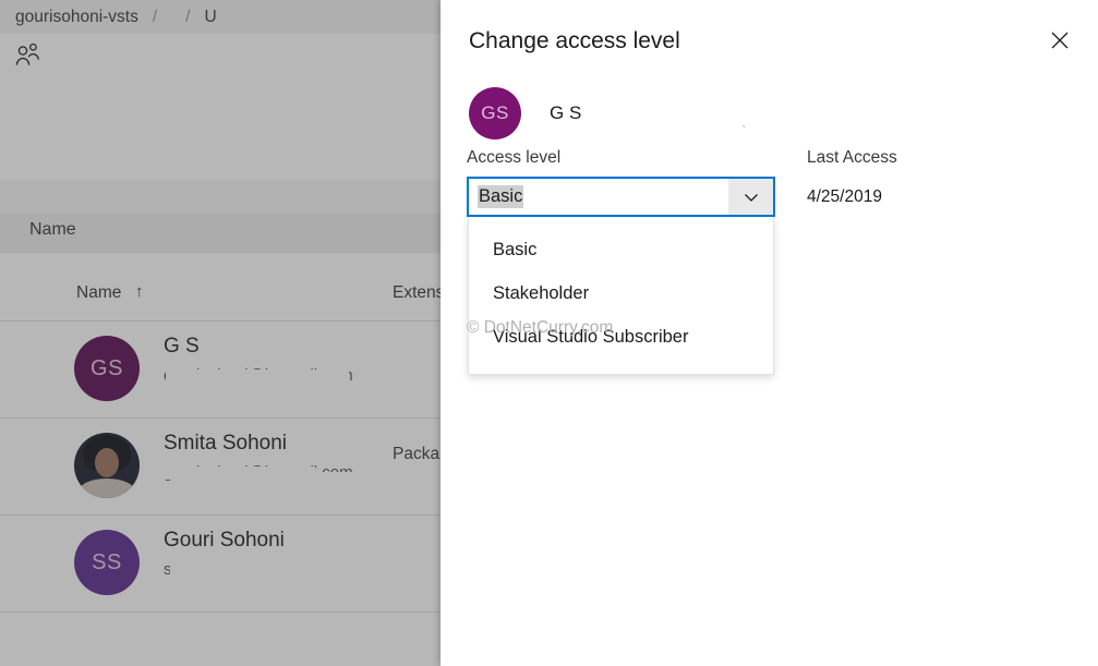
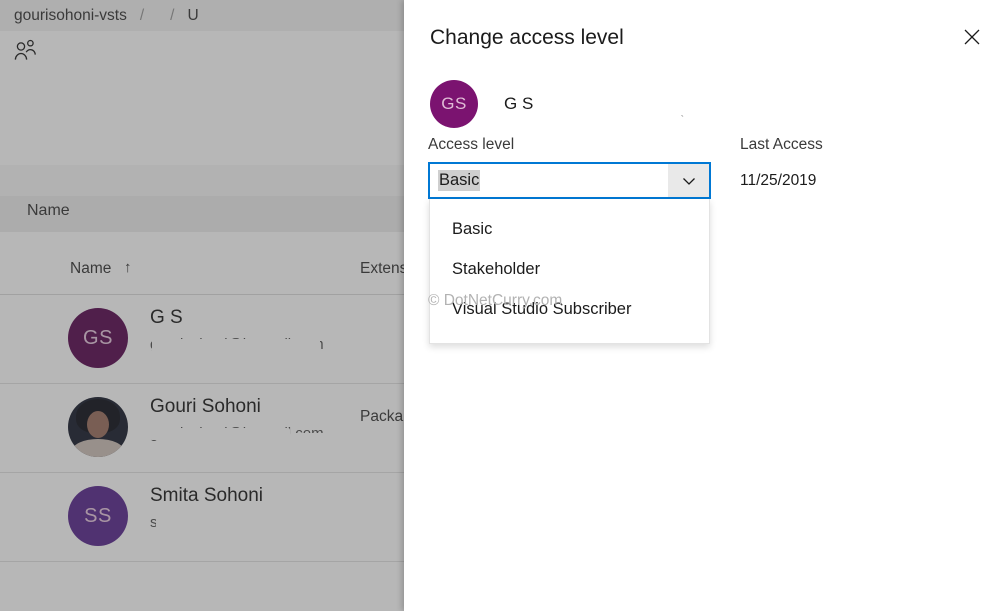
  gourisohoni-vsts
  /
  /
  U
  Name
  Name
  ↑
  GS
  G S
- Smita Sohoni
+ Gouri Sohoni
  Packa
  SS
- Gouri Sohoni
+ Smita Sohoni
  Change access level
  GS
  G S
  ˋ
  Access level
  Last Access
- 4/25/2019
+ 11/25/2019
  Basic
  Basic
  Stakeholder
  Visual Studio Subscriber
  © DotNetCurry.com
